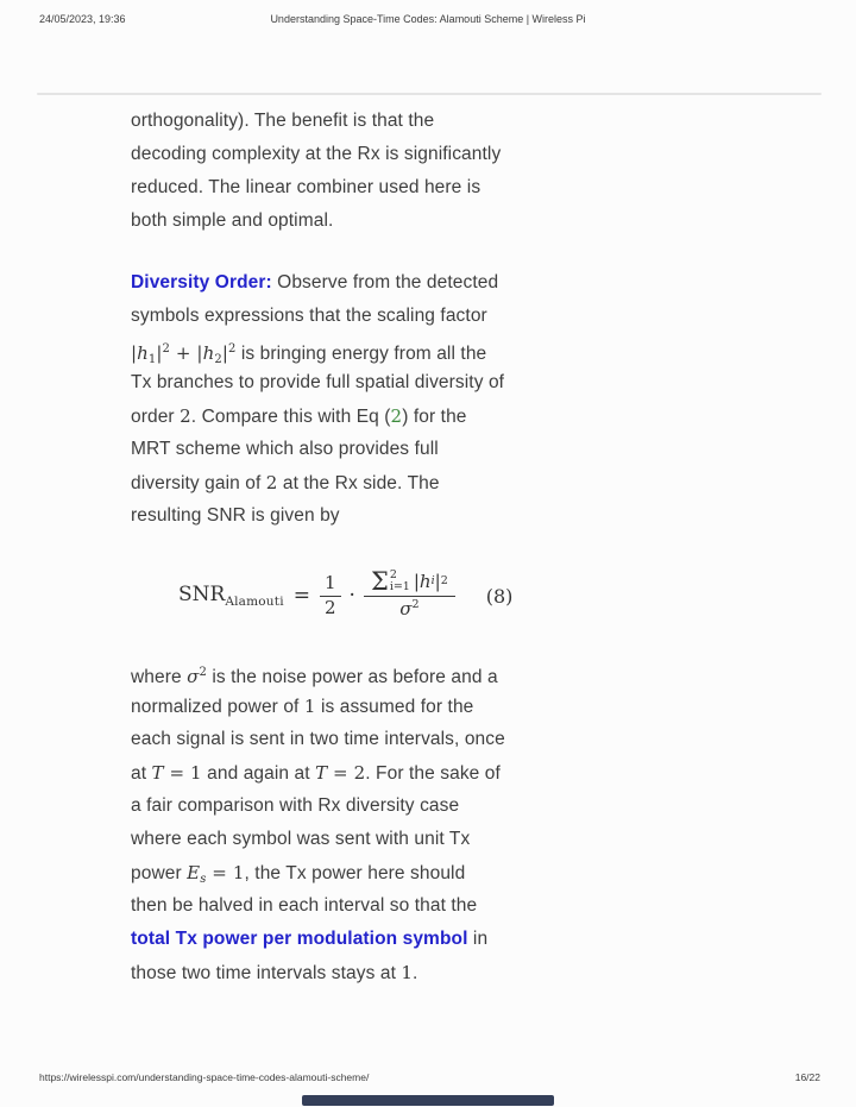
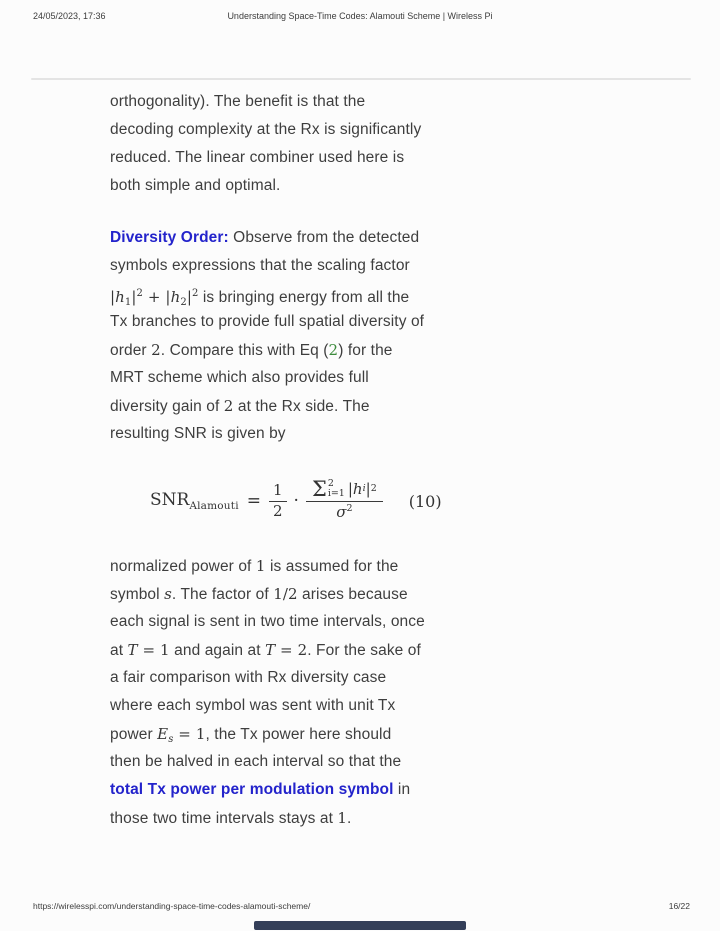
- 24/05/2023, 19:36
+ 24/05/2023, 17:36
  Understanding Space-Time Codes: Alamouti Scheme | Wireless Pi
  orthogonality). The benefit is that the
  decoding complexity at the Rx is significantly
  reduced. The linear combiner used here is
  both simple and optimal.
  Diversity Order: Observe from the detected
  symbols expressions that the scaling factor
  |h1|2 + |h2|2 is bringing energy from all the
  Tx branches to provide full spatial diversity of
  order 2. Compare this with Eq (2) for the
  MRT scheme which also provides full
  diversity gain of 2 at the Rx side. The
  resulting SNR is given by
  SNRAlamouti
  =
  1
  2
  ·
  Σ
  2
  i=1
  |h
  i
  |
  2
  σ2
- (8)
+ (10)
- where σ2 is the noise power as before and a
  normalized power of 1 is assumed for the
+ symbol s. The factor of 1/2 arises because
  each signal is sent in two time intervals, once
  at T = 1 and again at T = 2. For the sake of
  a fair comparison with Rx diversity case
  where each symbol was sent with unit Tx
  power Es = 1, the Tx power here should
  then be halved in each interval so that the
  total Tx power per modulation symbol in
  those two time intervals stays at 1.
  https://wirelesspi.com/understanding-space-time-codes-alamouti-scheme/
  16/22
